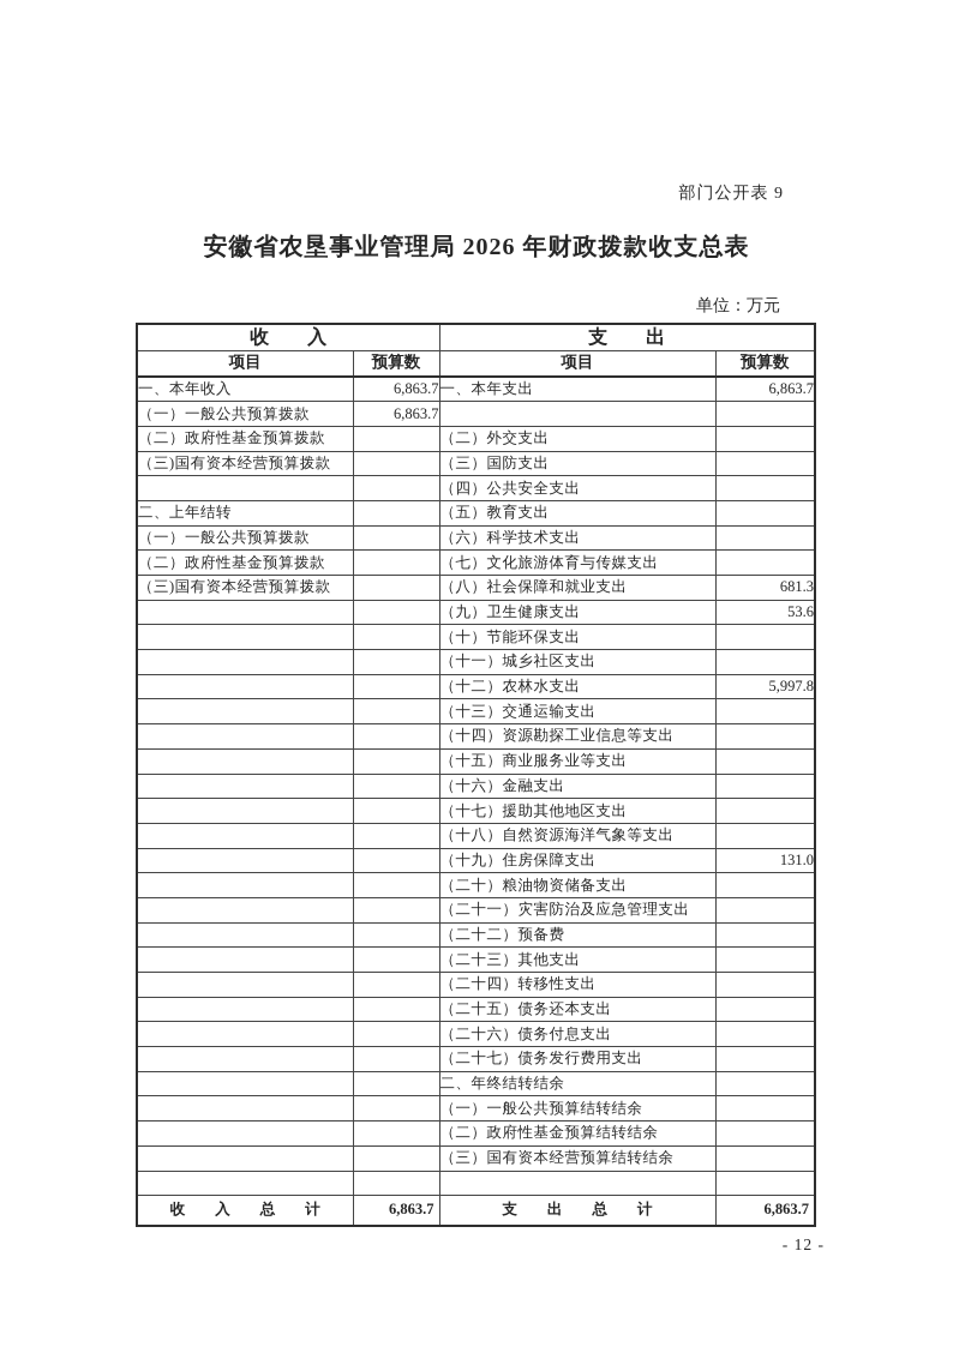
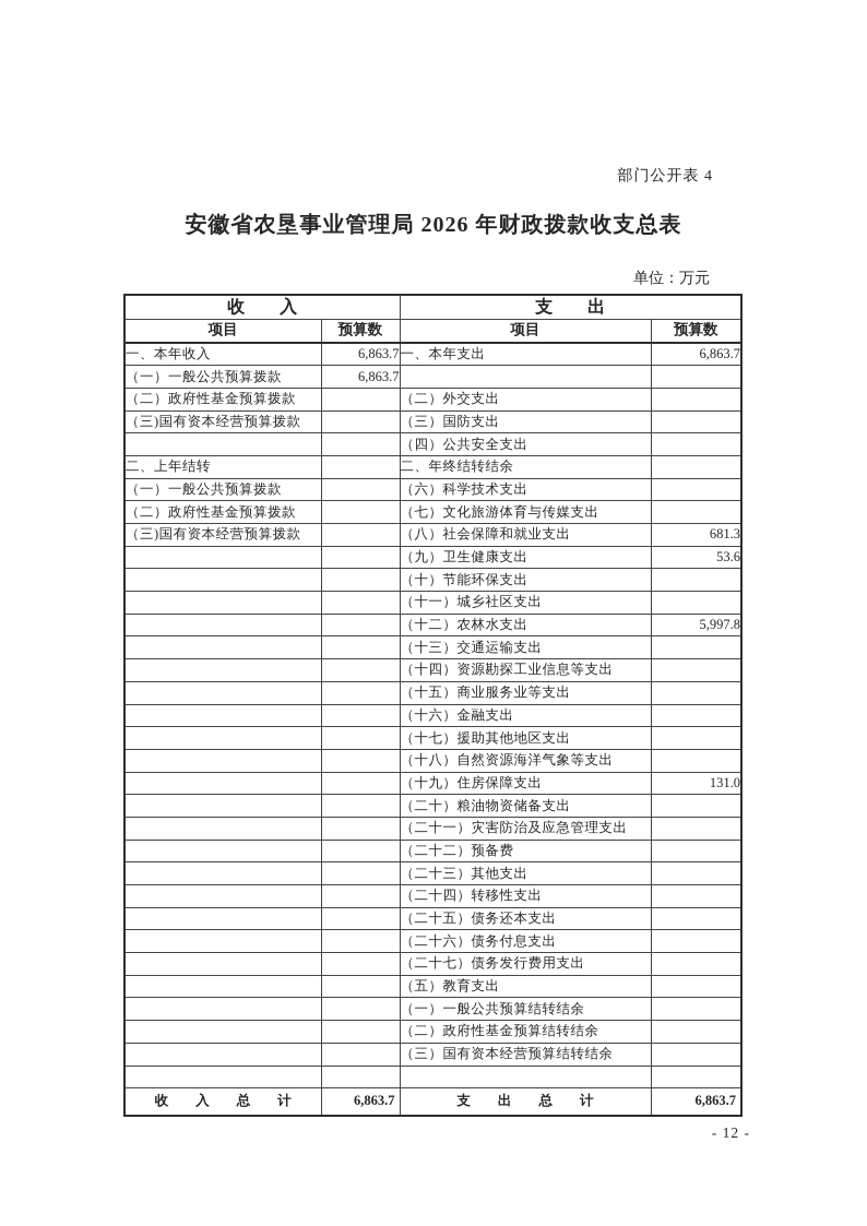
- 部门公开表 9
+ 部门公开表 4
  安徽省农垦事业管理局 2026 年财政拨款收支总表
  单位：万元
  收 入	支 出
  项目	预算数	项目	预算数
  一、本年收入	6,863.7	一、本年支出	6,863.7
  （一）一般公共预算拨款	6,863.7
  （二）政府性基金预算拨款		（二）外交支出
  （三)国有资本经营预算拨款		（三）国防支出
  		（四）公共安全支出
- 二、上年结转		（五）教育支出
+ 二、上年结转		二、年终结转结余
  （一）一般公共预算拨款		（六）科学技术支出
  （二）政府性基金预算拨款		（七）文化旅游体育与传媒支出
  （三)国有资本经营预算拨款		（八）社会保障和就业支出	681.3
  		（九）卫生健康支出	53.6
  		（十）节能环保支出
  		（十一）城乡社区支出
  		（十二）农林水支出	5,997.8
  		（十三）交通运输支出
  		（十四）资源勘探工业信息等支出
  		（十五）商业服务业等支出
  		（十六）金融支出
  		（十七）援助其他地区支出
  		（十八）自然资源海洋气象等支出
  		（十九）住房保障支出	131.0
  		（二十）粮油物资储备支出
  		（二十一）灾害防治及应急管理支出
  		（二十二）预备费
  		（二十三）其他支出
  		（二十四）转移性支出
  		（二十五）债务还本支出
  		（二十六）债务付息支出
  		（二十七）债务发行费用支出
- 		二、年终结转结余
+ 		（五）教育支出
  		（一）一般公共预算结转结余
  		（二）政府性基金预算结转结余
  		（三）国有资本经营预算结转结余
  收 入 总 计	6,863.7	支 出 总 计	6,863.7
  - 12 -
